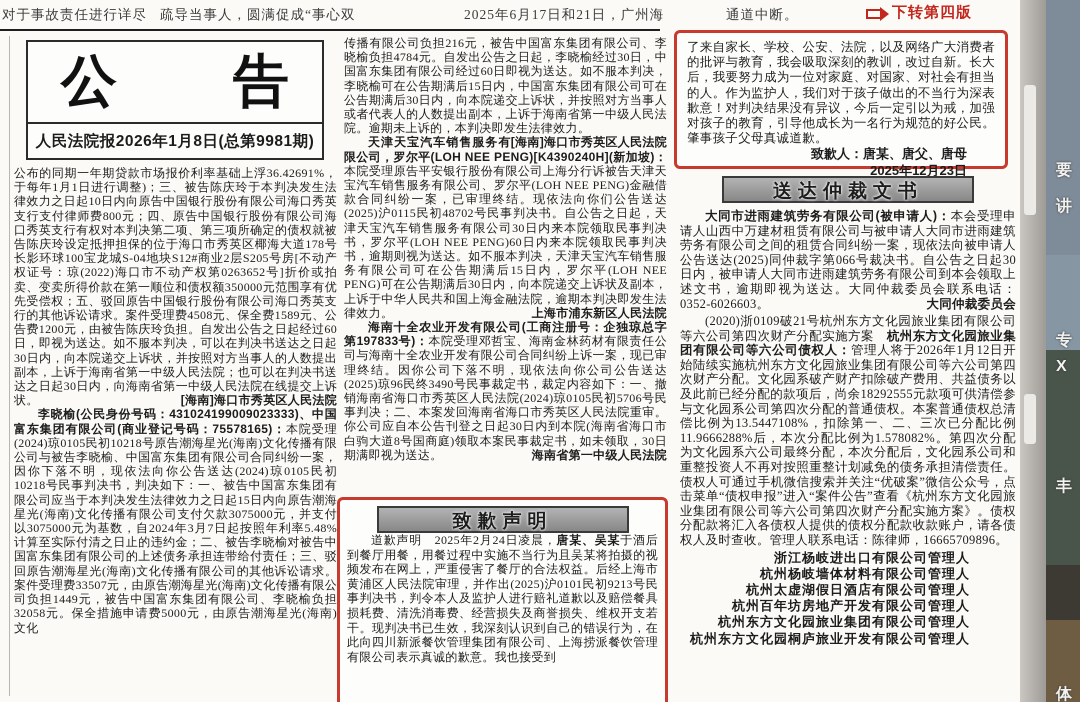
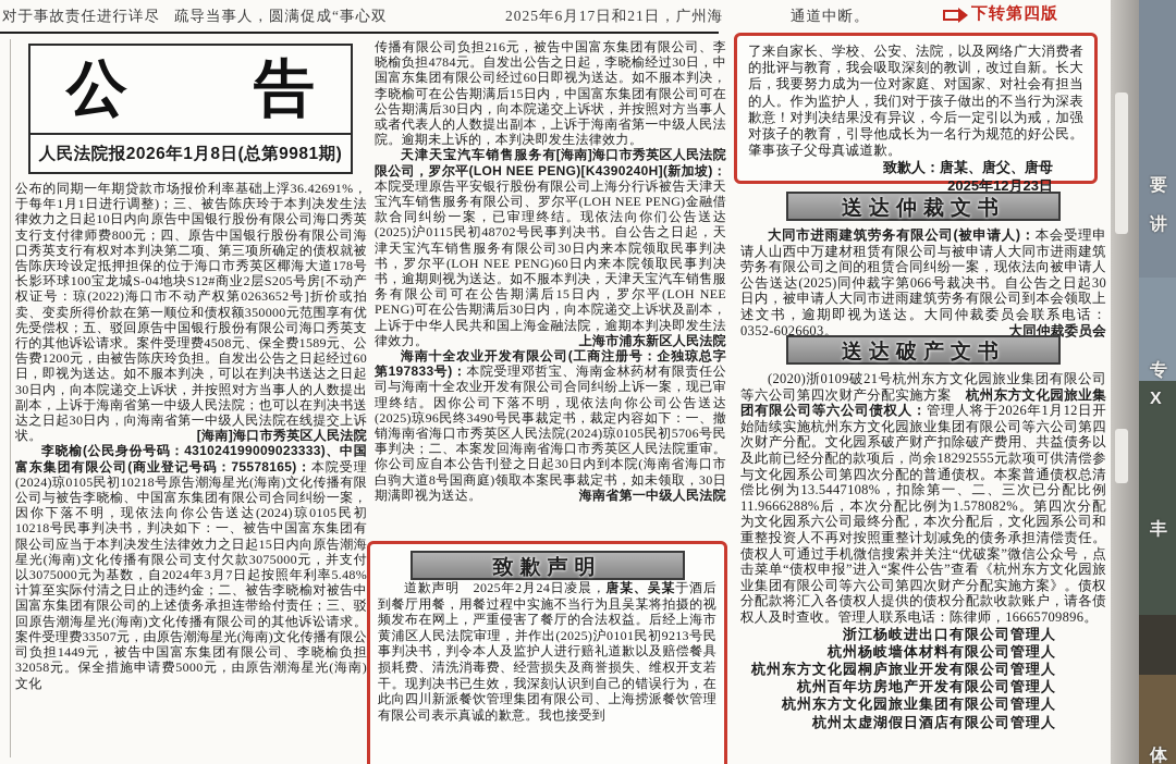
  对于事故责任进行详尽
  疏导当事人，圆满促成“事心双
  2025年6月17日和21日，广州海
  通道中断。
  下转第四版
  公 告
  人民法院报2026年1月8日(总第9981期)
  公布的同期一年期贷款市场报价利率基础上浮36.42691%，于每年1月1日进行调整)；三、被告陈庆玲于本判决发生法律效力之日起10日内向原告中国银行股份有限公司海口秀英支行支付律师费800元；四、原告中国银行股份有限公司海口秀英支行有权对本判决第二项、第三项所确定的债权就被告陈庆玲设定抵押担保的位于海口市秀英区椰海大道178号长影环球100宝龙城S-04地块S12#商业2层S205号房[不动产权证号：琼(2022)海口市不动产权第0263652号]折价或拍卖、变卖所得价款在第一顺位和债权额350000元范围享有优先受偿权；五、驳回原告中国银行股份有限公司海口秀英支行的其他诉讼请求。案件受理费4508元、保全费1589元、公告费1200元，由被告陈庆玲负担。自发出公告之日起经过60日，即视为送达。如不服本判决，可以在判决书送达之日起30日内，向本院递交上诉状，并按照对方当事人的人数提出副本，上诉于海南省第一中级人民法院；也可以在判决书送达之日起30日内，向海南省第一中级人民法院在线提交上诉状。
  [海南]海口市秀英区人民法院
  李晓榆(公民身份号码：431024199009023333)、中国富东集团有限公司(商业登记号码：75578165)：本院受理(2024)琼0105民初10218号原告潮海星光(海南)文化传播有限公司与被告李晓榆、中国富东集团有限公司合同纠纷一案，因你下落不明，现依法向你公告送达(2024)琼0105民初10218号民事判决书，判决如下：一、被告中国富东集团有限公司应当于本判决发生法律效力之日起15日内向原告潮海星光(海南)文化传播有限公司支付欠款3075000元，并支付以3075000元为基数，自2024年3月7日起按照年利率5.48%计算至实际付清之日止的违约金；二、被告李晓榆对被告中国富东集团有限公司的上述债务承担连带给付责任；三、驳回原告潮海星光(海南)文化传播有限公司的其他诉讼请求。案件受理费33507元，由原告潮海星光(海南)文化传播有限公司负担1449元，被告中国富东集团有限公司、李晓榆负担32058元。保全措施申请费5000元，由原告潮海星光(海南)文化
  传播有限公司负担216元，被告中国富东集团有限公司、李晓榆负担4784元。自发出公告之日起，李晓榆经过30日，中国富东集团有限公司经过60日即视为送达。如不服本判决，李晓榆可在公告期满后15日内，中国富东集团有限公司可在公告期满后30日内，向本院递交上诉状，并按照对方当事人或者代表人的人数提出副本，上诉于海南省第一中级人民法院。逾期未上诉的，本判决即发生法律效力。
  [海南]海口市秀英区人民法院
  天津天宝汽车销售服务有限公司，罗尔平(LOH NEE PENG)[K4390240H](新加坡)：本院受理原告平安银行股份有限公司上海分行诉被告天津天宝汽车销售服务有限公司、罗尔平(LOH NEE PENG)金融借款合同纠纷一案，已审理终结。现依法向你们公告送达(2025)沪0115民初48702号民事判决书。自公告之日起，天津天宝汽车销售服务有限公司30日内来本院领取民事判决书，罗尔平(LOH NEE PENG)60日内来本院领取民事判决书，逾期则视为送达。如不服本判决，天津天宝汽车销售服务有限公司可在公告期满后15日内，罗尔平(LOH NEE PENG)可在公告期满后30日内，向本院递交上诉状及副本，上诉于中华人民共和国上海金融法院，逾期本判决即发生法律效力。
  上海市浦东新区人民法院
  海南十全农业开发有限公司(工商注册号：企独琼总字第197833号)：本院受理邓哲宝、海南金林药材有限责任公司与海南十全农业开发有限公司合同纠纷上诉一案，现已审理终结。因你公司下落不明，现依法向你公司公告送达(2025)琼96民终3490号民事裁定书，裁定内容如下：一、撤销海南省海口市秀英区人民法院(2024)琼0105民初5706号民事判决；二、本案发回海南省海口市秀英区人民法院重审。你公司应自本公告刊登之日起30日内到本院(海南省海口市白驹大道8号国商庭)领取本案民事裁定书，如未领取，30日期满即视为送达。
  海南省第一中级人民法院
  致歉声明
  道歉声明 2025年2月24日凌晨，唐某、吴某于酒后到餐厅用餐，用餐过程中实施不当行为且吴某将拍摄的视频发布在网上，严重侵害了餐厅的合法权益。后经上海市黄浦区人民法院审理，并作出(2025)沪0101民初9213号民事判决书，判令本人及监护人进行赔礼道歉以及赔偿餐具损耗费、清洗消毒费、经营损失及商誉损失、维权开支若干。现判决书已生效，我深刻认识到自己的错误行为，在此向四川新派餐饮管理集团有限公司、上海捞派餐饮管理有限公司表示真诚的歉意。我也接受到
  了来自家长、学校、公安、法院，以及网络广大消费者的批评与教育，我会吸取深刻的教训，改过自新。长大后，我要努力成为一位对家庭、对国家、对社会有担当的人。作为监护人，我们对于孩子做出的不当行为深表歉意！对判决结果没有异议，今后一定引以为戒，加强对孩子的教育，引导他成长为一名行为规范的好公民。肇事孩子父母真诚道歉。
  致歉人：唐某、唐父、唐母
  2025年12月23日
  送达仲裁文书
  大同市进雨建筑劳务有限公司(被申请人)：本会受理申请人山西中万建材租赁有限公司与被申请人大同市进雨建筑劳务有限公司之间的租赁合同纠纷一案，现依法向被申请人公告送达(2025)同仲裁字第066号裁决书。自公告之日起30日内，被申请人大同市进雨建筑劳务有限公司到本会领取上述文书，逾期即视为送达。大同仲裁委员会联系电话：0352-6026603。
  大同仲裁委员会
+ 送达破产文书
  (2020)浙0109破21号杭州东方文化园旅业集团有限公司等六公司第四次财产分配实施方案 杭州东方文化园旅业集团有限公司等六公司债权人：管理人将于2026年1月12日开始陆续实施杭州东方文化园旅业集团有限公司等六公司第四次财产分配。文化园系破产财产扣除破产费用、共益债务以及此前已经分配的款项后，尚余18292555元款项可供清偿参与文化园系公司第四次分配的普通债权。本案普通债权总清偿比例为13.5447108%，扣除第一、二、三次已分配比例11.9666288%后，本次分配比例为1.578082%。第四次分配为文化园系六公司最终分配，本次分配后，文化园系公司和重整投资人不再对按照重整计划减免的债务承担清偿责任。债权人可通过手机微信搜索并关注“优破案”微信公众号，点击菜单“债权申报”进入“案件公告”查看《杭州东方文化园旅业集团有限公司等六公司第四次财产分配实施方案》。债权分配款将汇入各债权人提供的债权分配款收款账户，请各债权人及时查收。管理人联系电话：陈律师，16665709896。
  浙江杨岐进出口有限公司管理人
  杭州杨岐墙体材料有限公司管理人
- 杭州太虚湖假日酒店有限公司管理人
+ 杭州东方文化园桐庐旅业开发有限公司管理人
  杭州百年坊房地产开发有限公司管理人
  杭州东方文化园旅业集团有限公司管理人
- 杭州东方文化园桐庐旅业开发有限公司管理人
+ 杭州太虚湖假日酒店有限公司管理人
  要
  讲
  专
  X
  丰
  体
